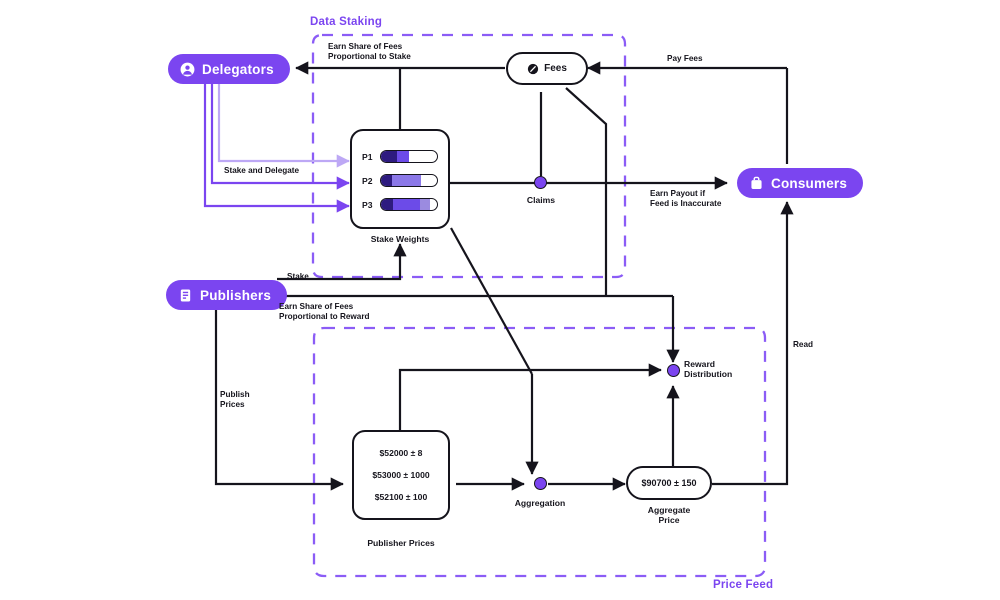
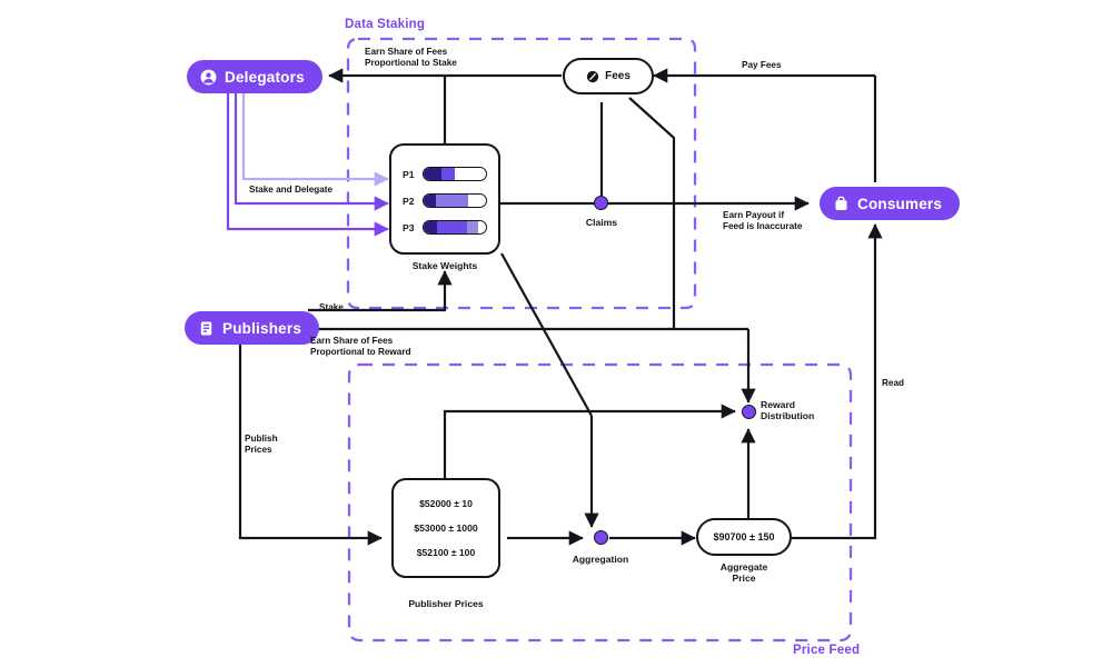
  Data Staking
  Price Feed
  Delegators
  Publishers
  Consumers
  Fees
  P1
  P2
  P3
  Stake Weights
  Claims
  Reward
  Distribution
- $52000 ± 8
+ $52000 ± 10
  $53000 ± 1000
  $52100 ± 100
  Publisher Prices
  Aggregation
  $90700 ± 150
  Aggregate
  Price
  Earn Share of Fees
  Proportional to Stake
  Pay Fees
  Stake and Delegate
  Earn Payout if
  Feed is Inaccurate
  Stake
  Earn Share of Fees
  Proportional to Reward
  Publish
  Prices
  Read
